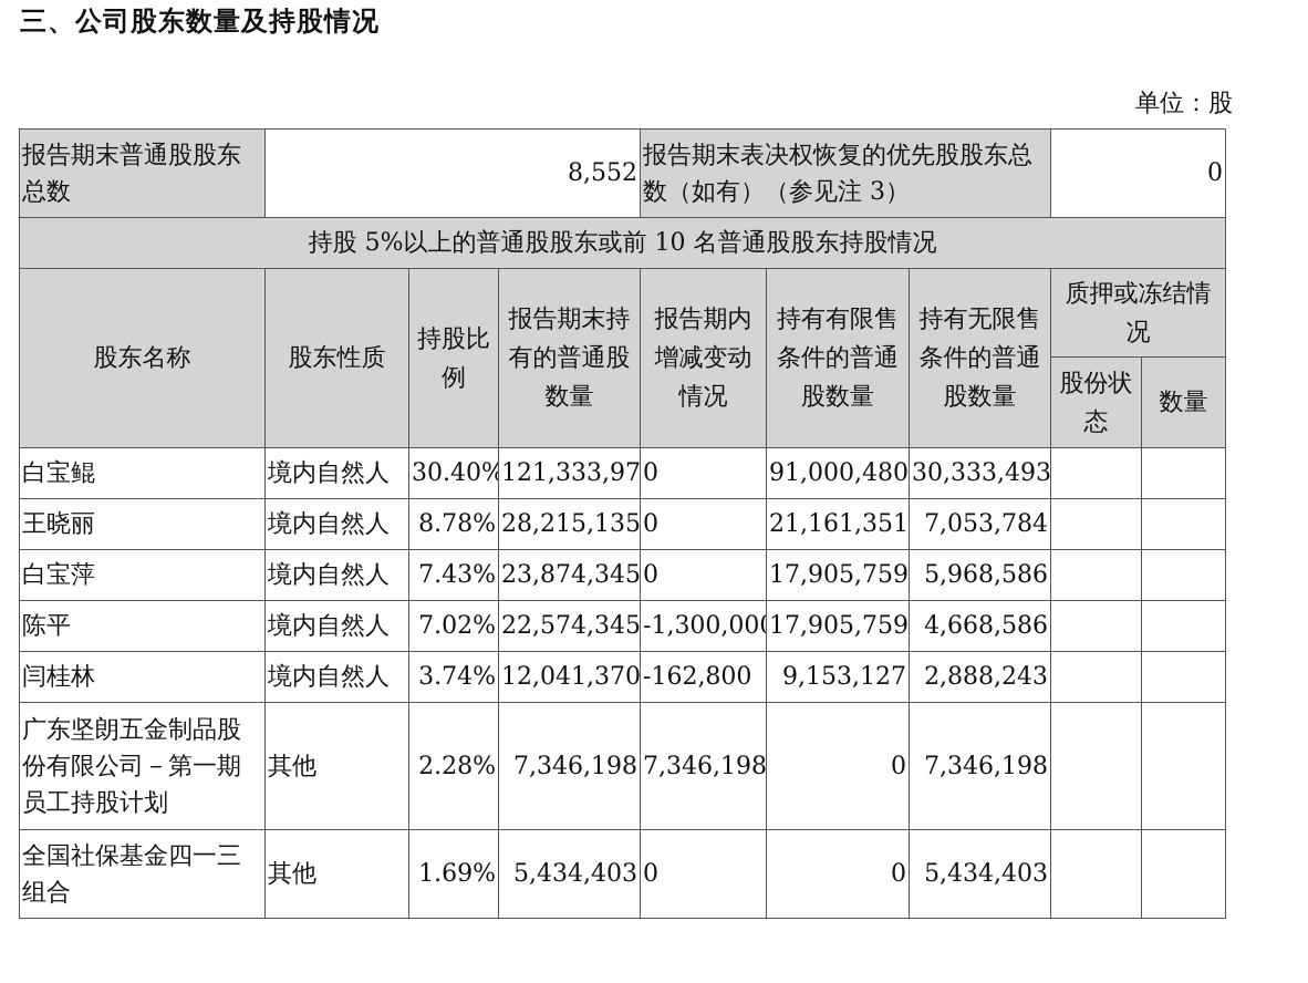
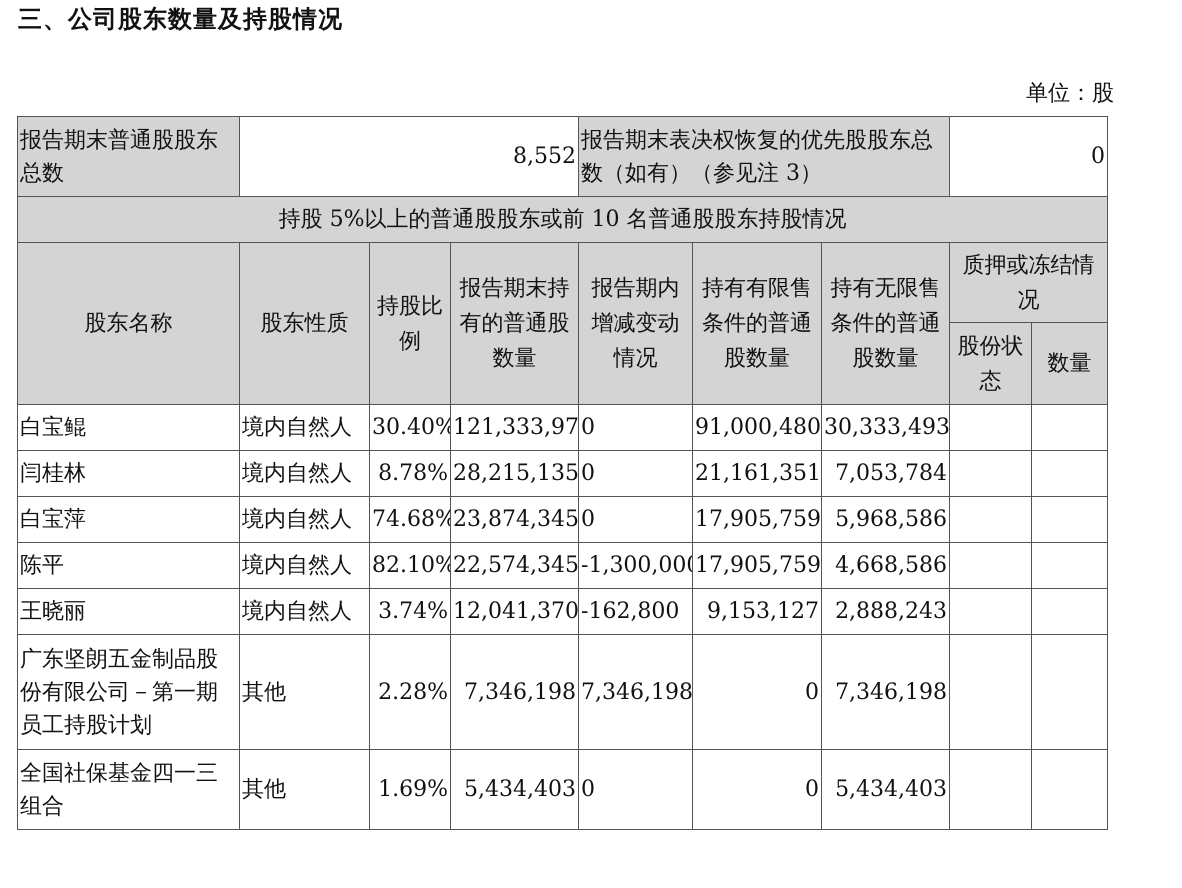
  三、公司股东数量及持股情况
  单位：股
  报告期末普通股股东总数	8,552	报告期末表决权恢复的优先股股东总数（如有）（参见注 3）	0
  持股 5%以上的普通股股东或前 10 名普通股股东持股情况
  股东名称	股东性质	持股比例	报告期末持有的普通股数量	报告期内增减变动情况	持有有限售条件的普通股数量	持有无限售条件的普通股数量	质押或冻结情况
  股份状态	数量
  白宝鲲	境内自然人	30.40%	121,333,97	0	91,000,480	30,333,493
- 王晓丽	境内自然人	8.78%	28,215,135	0	21,161,351	7,053,784
+ 闫桂林	境内自然人	8.78%	28,215,135	0	21,161,351	7,053,784
- 白宝萍	境内自然人	7.43%	23,874,345	0	17,905,759	5,968,586
+ 白宝萍	境内自然人	74.68%	23,874,345	0	17,905,759	5,968,586
- 陈平	境内自然人	7.02%	22,574,345	-1,300,00	17,905,759	4,668,586
+ 陈平	境内自然人	82.10%	22,574,345	-1,300,00	17,905,759	4,668,586
- 闫桂林	境内自然人	3.74%	12,041,370	-162,800	9,153,127	2,888,243
+ 王晓丽	境内自然人	3.74%	12,041,370	-162,800	9,153,127	2,888,243
  广东坚朗五金制品股份有限公司－第一期员工持股计划	其他	2.28%	7,346,198	7,346,198	0	7,346,198
  全国社保基金四一三组合	其他	1.69%	5,434,403	0	0	5,434,403
